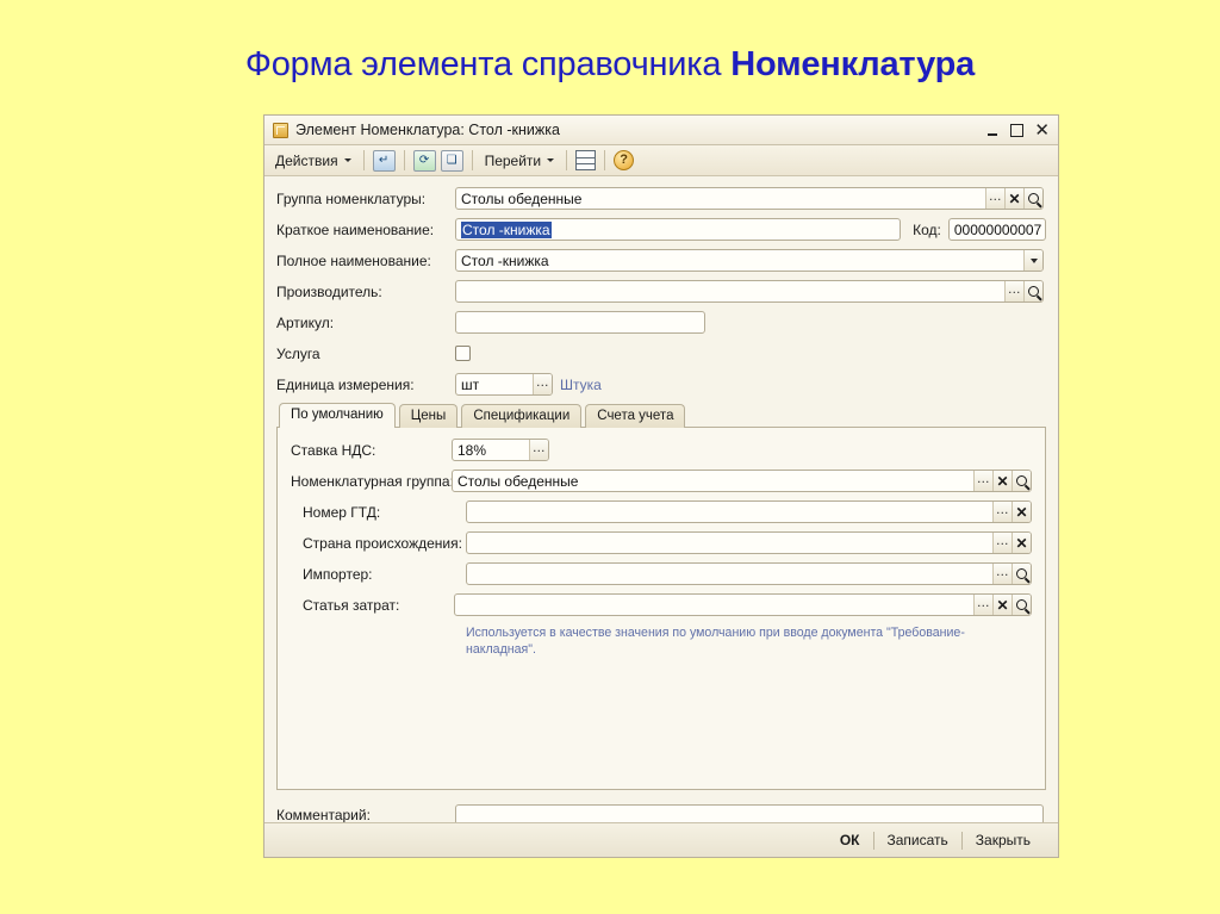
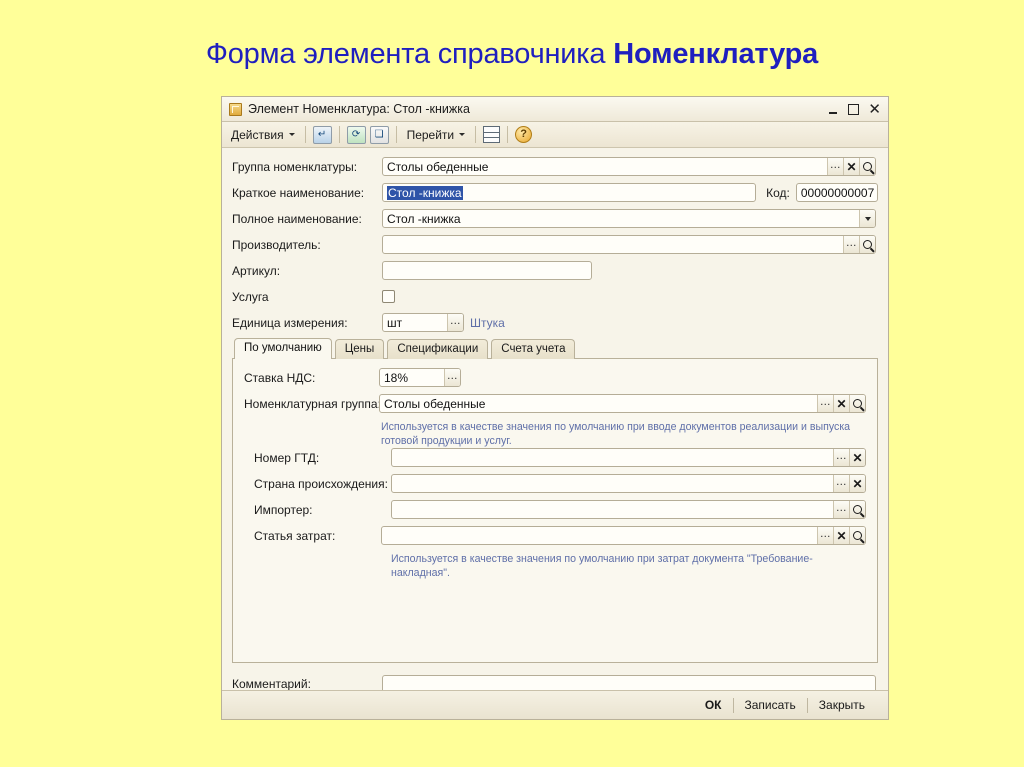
  Форма элемента справочника Номенклатура
  Элемент Номенклатура: Стол -книжка
  ✕
  Действия
  ↵
  ⟳
  ❏
  Перейти
  ?
  Группа номенклатуры:
  Столы обеденные
  …
  ✕
  Краткое наименование:
  Стол -книжка
  Код:
  00000000007
  Полное наименование:
  Стол -книжка
  Производитель:
  …
  Артикул:
  Услуга
  Единица измерения:
  шт
  …
  Штука
  По умолчанию
  Цены
  Спецификации
  Счета учета
  Ставка НДС:
  18%
  …
  Номенклатурная группа
  Столы обеденные
  …
  ✕
+ Используется в качестве значения по умолчанию при вводе документов реализации и выпуска готовой продукции и услуг.
  Номер ГТД:
  …
  ✕
  Страна происхождения:
  …
  ✕
  Импортер:
  …
  Статья затрат:
  …
  ✕
- Используется в качестве значения по умолчанию при вводе документа "Требование-накладная".
+ Используется в качестве значения по умолчанию при затрат документа "Требование-накладная".
  Комментарий:
  ОК
  Записать
  Закрыть
